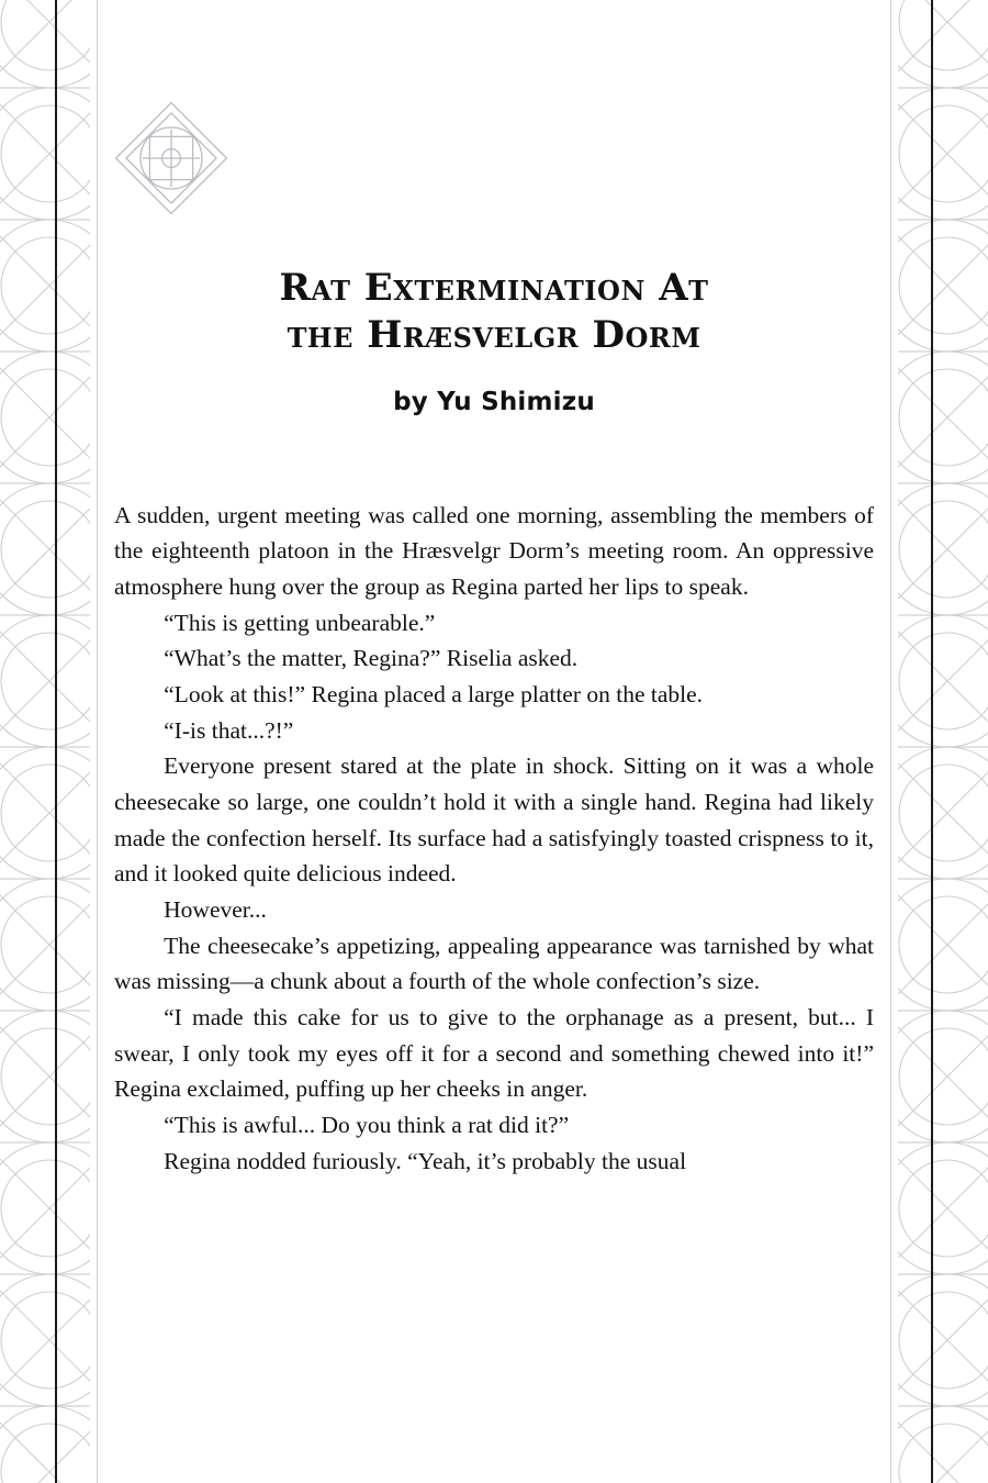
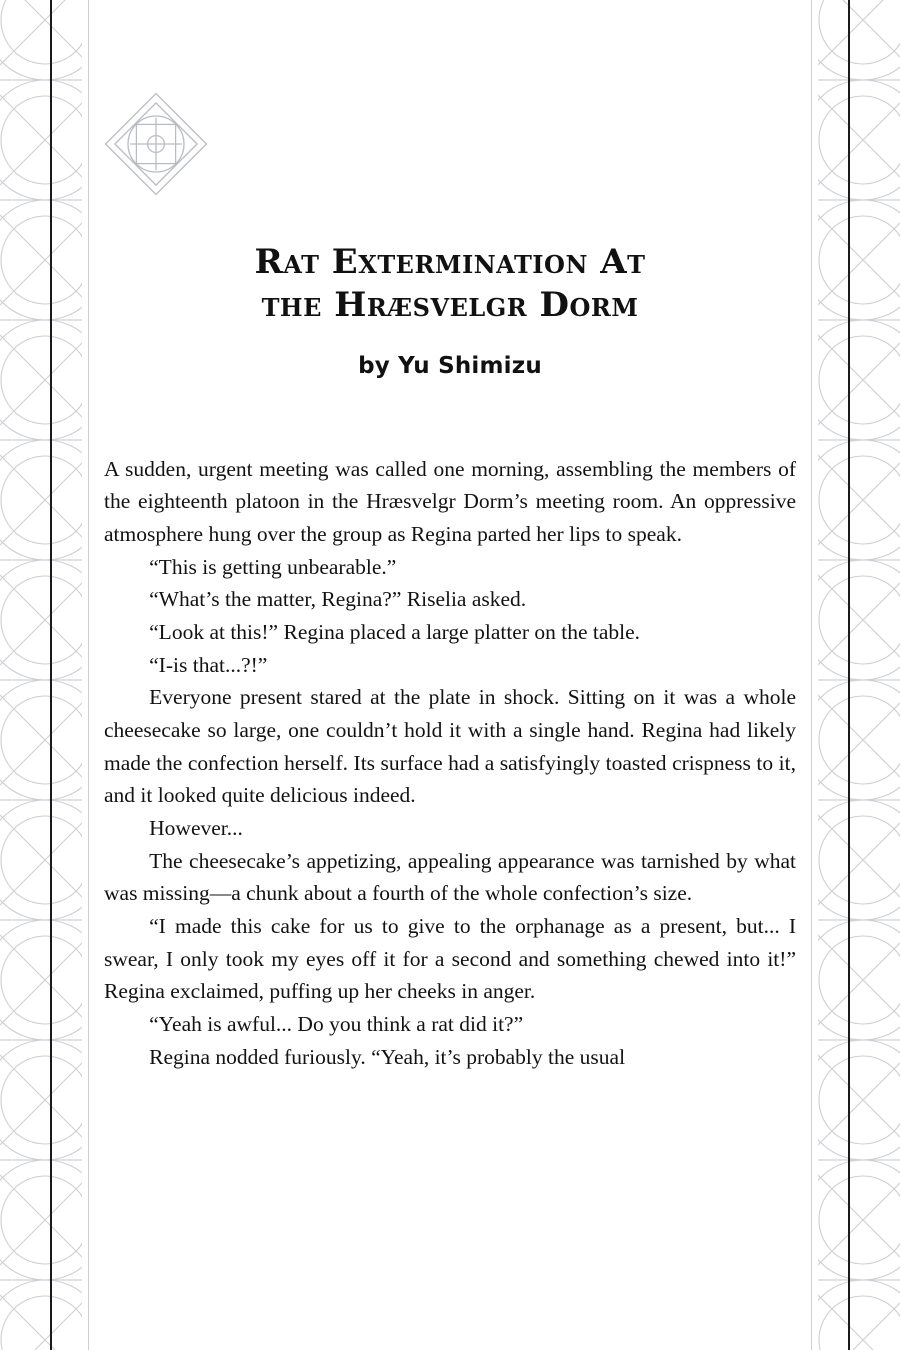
  Rat Extermination At
  the Hræsvelgr Dorm
  by Yu Shimizu
  A sudden, urgent meeting was called one morning, assembling the members of the eighteenth platoon in the Hræsvelgr Dorm’s meeting room. An oppressive atmosphere hung over the group as Regina parted her lips to speak.
  “This is getting unbearable.”
  “What’s the matter, Regina?” Riselia asked.
  “Look at this!” Regina placed a large platter on the table.
  “I-is that...?!”
  Everyone present stared at the plate in shock. Sitting on it was a whole cheesecake so large, one couldn’t hold it with a single hand. Regina had likely made the confection herself. Its surface had a satisfyingly toasted crispness to it, and it looked quite delicious indeed.
  However...
  The cheesecake’s appetizing, appealing appearance was tarnished by what was missing—a chunk about a fourth of the whole confection’s size.
  “I made this cake for us to give to the orphanage as a present, but... I swear, I only took my eyes off it for a second and something chewed into it!” Regina exclaimed, puffing up her cheeks in anger.
- “This is awful... Do you think a rat did it?”
+ “Yeah is awful... Do you think a rat did it?”
  Regina nodded furiously. “Yeah, it’s probably the usual
